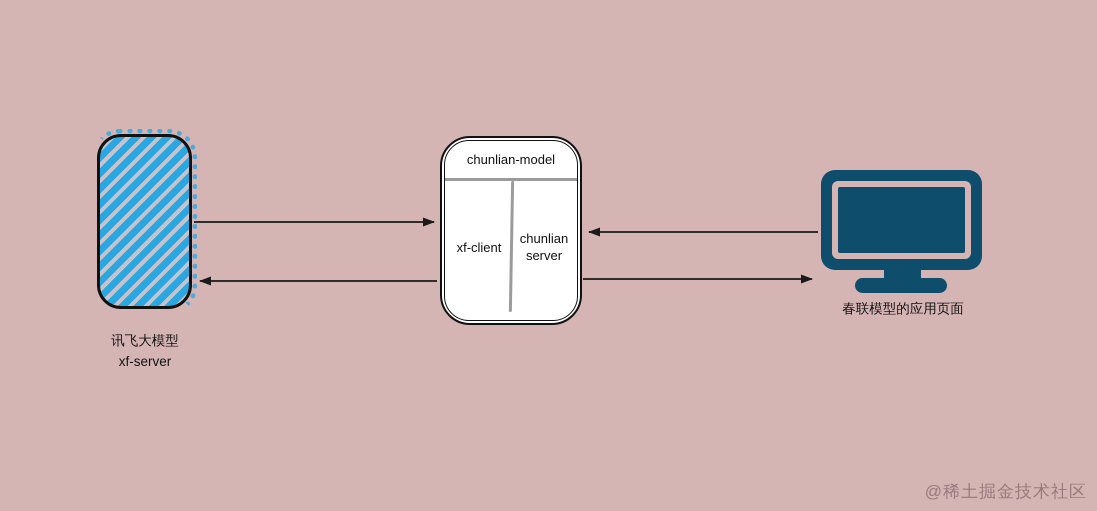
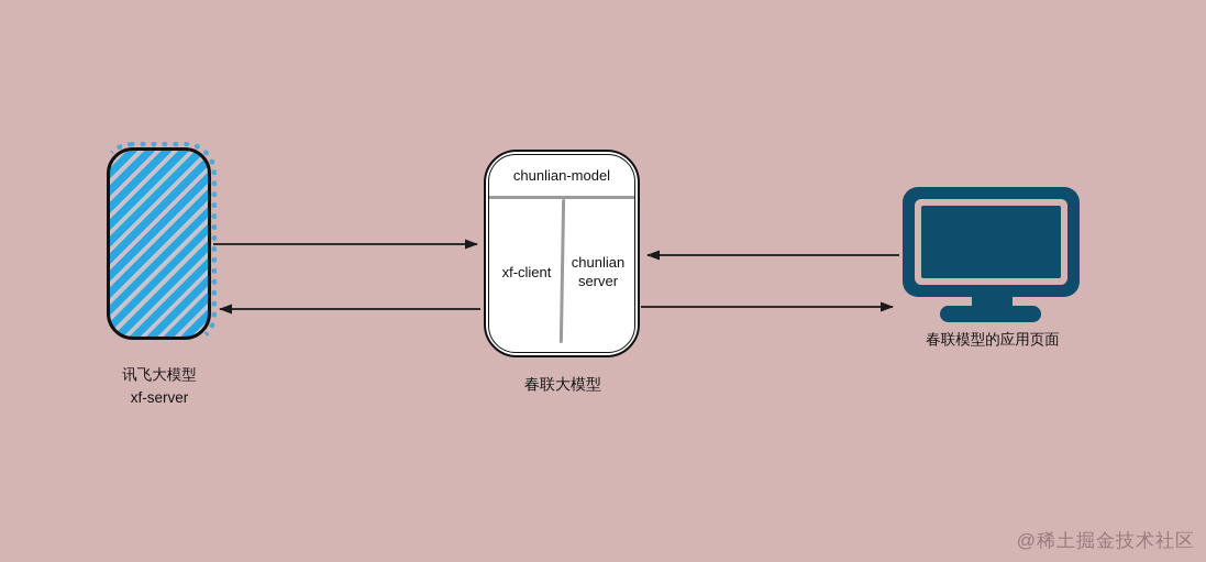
  讯飞大模型
  xf-server
  chunlian-model
  xf-client
  chunlian server
+ 春联大模型
  春联模型的应用页面
  @稀土掘金技术社区
